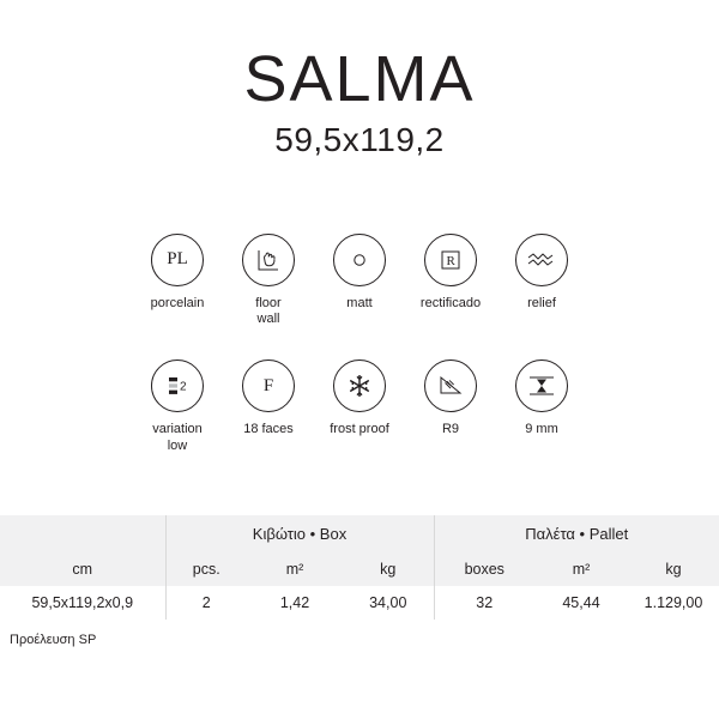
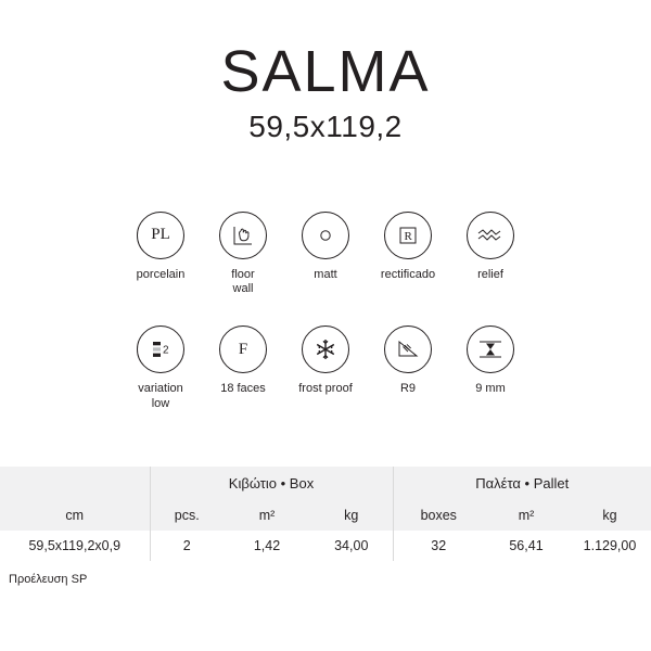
  SALMA
  59,5x119,2
  PL
  porcelain
  floor
  wall
  matt
  R
  rectificado
  relief
  2
  variation
  low
  F
  18 faces
  frost proof
  R9
  9 mm
  	Κιβώτιο • Box	Παλέτα • Pallet
  cm	pcs.	m²	kg	boxes	m²	kg
- 59,5x119,2x0,9	2	1,42	34,00	32	45,44	1.129,00
+ 59,5x119,2x0,9	2	1,42	34,00	32	56,41	1.129,00
  Προέλευση SP
